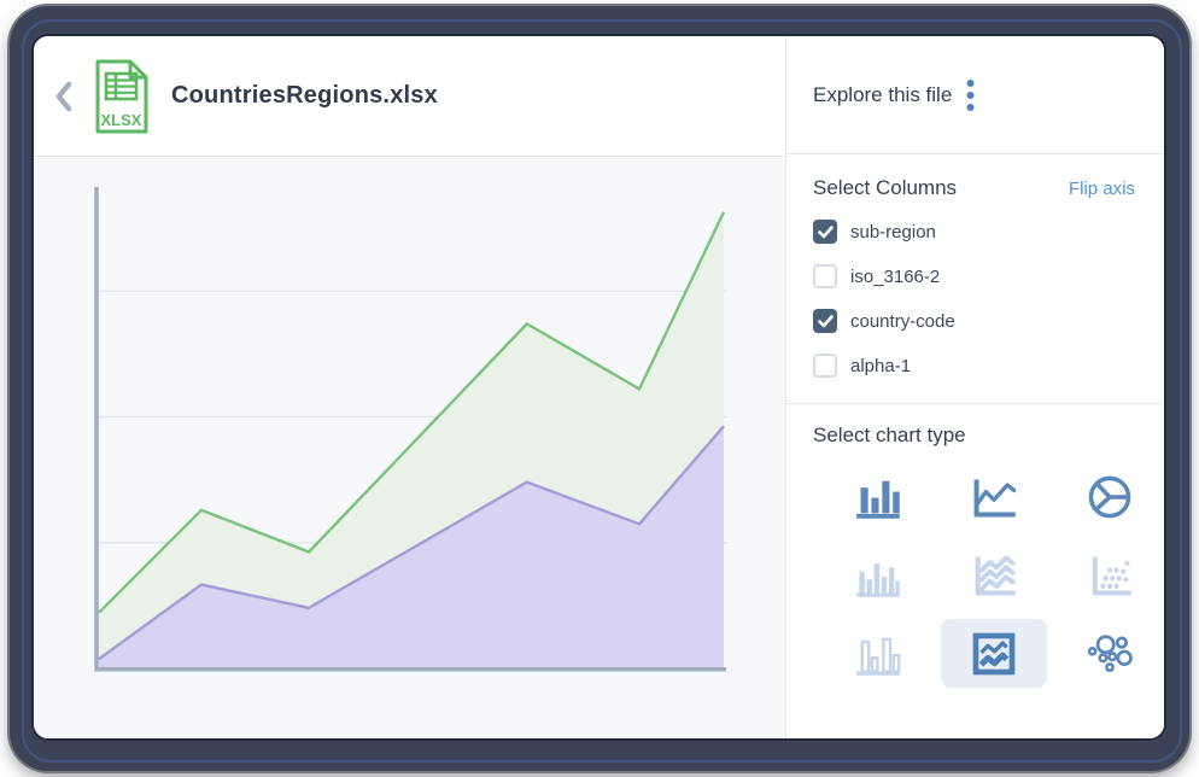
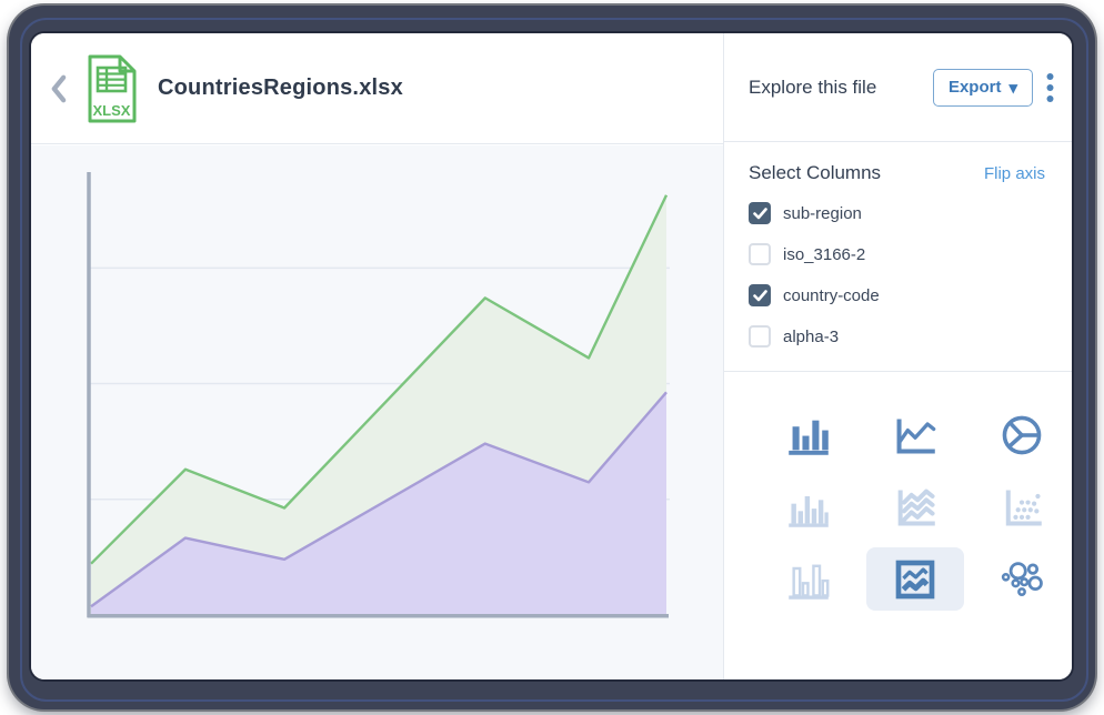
  XLSX
  CountriesRegions.xlsx
  Explore this file
+ Export
+ ▾
  Select Columns
  Flip axis
  sub-region
  iso_3166-2
  country-code
- alpha-1
+ alpha-3
- Select chart type
